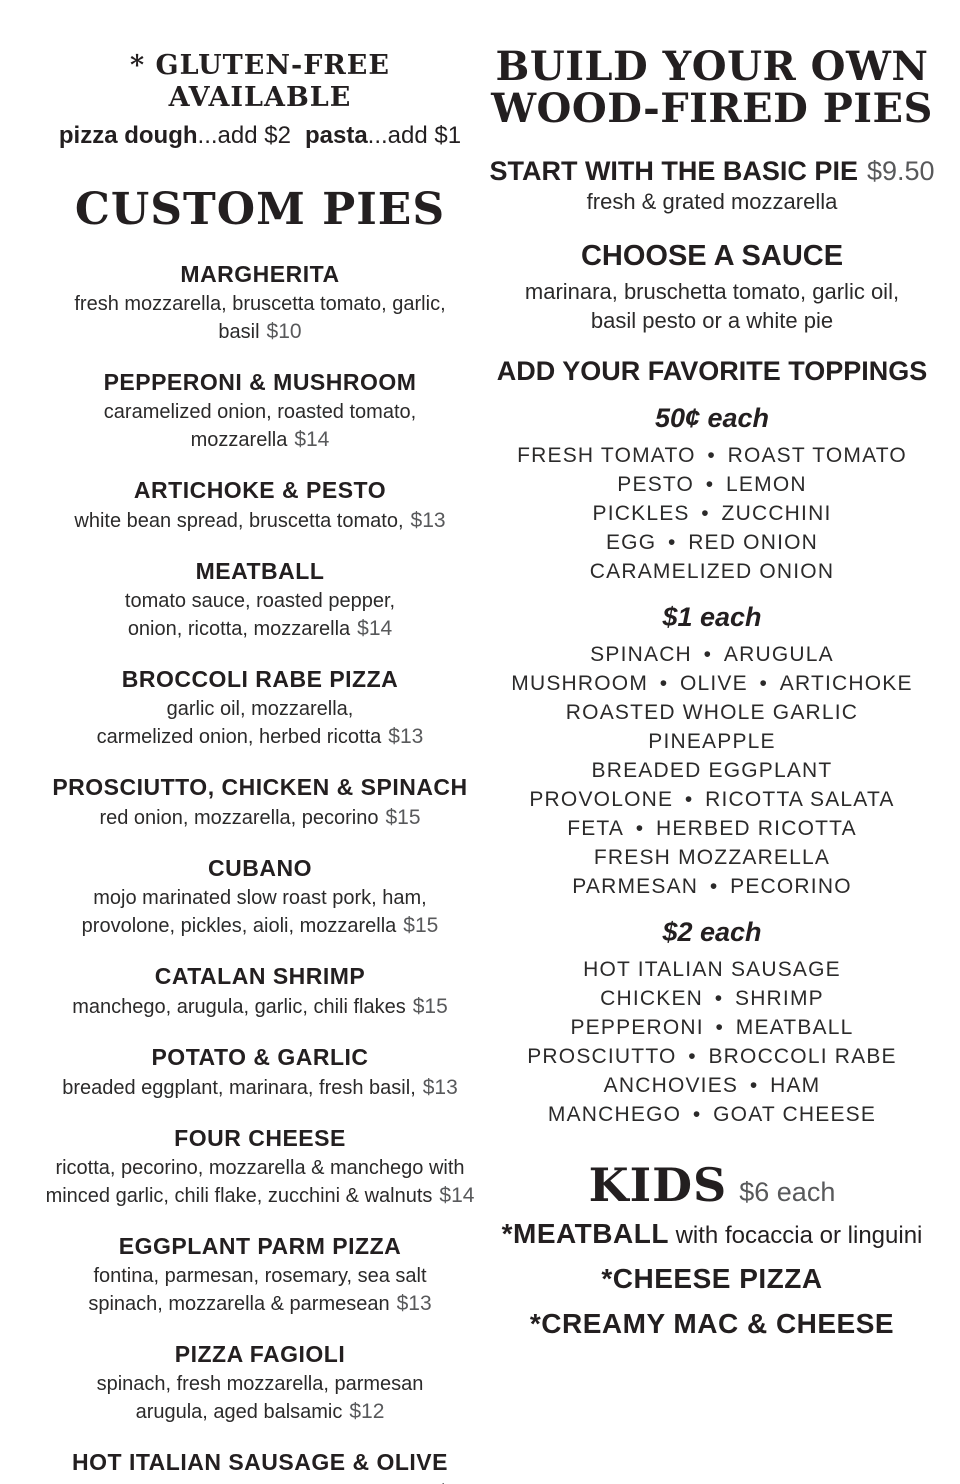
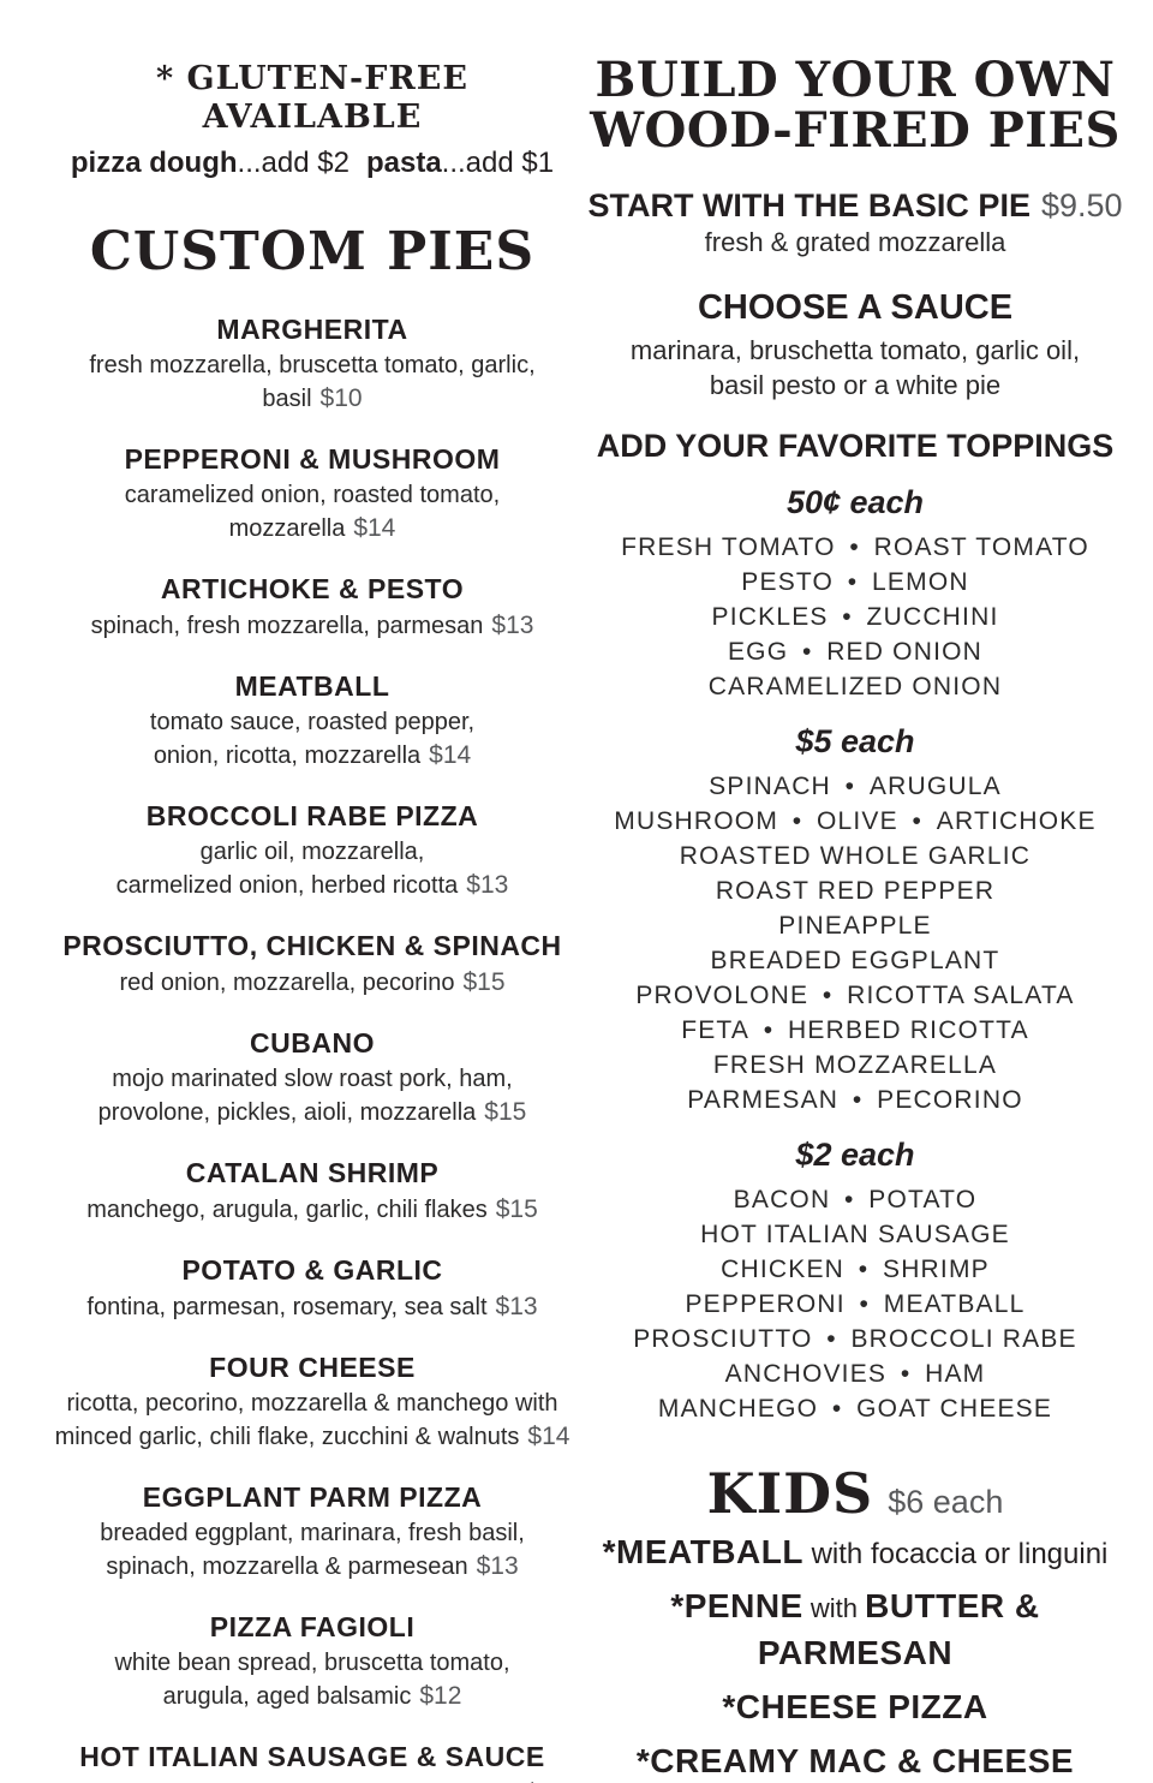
  * GLUTEN-FREE AVAILABLE
  pizza dough...add $2 pasta...add $1
  CUSTOM PIES
  MARGHERITA
  fresh mozzarella, bruscetta tomato, garlic, basil $10
  PEPPERONI & MUSHROOM
  caramelized onion, roasted tomato, mozzarella $14
  ARTICHOKE & PESTO
- white bean spread, bruscetta tomato, $13
+ spinach, fresh mozzarella, parmesan $13
  MEATBALL
  tomato sauce, roasted pepper,
  onion, ricotta, mozzarella $14
  BROCCOLI RABE PIZZA
  garlic oil, mozzarella,
  carmelized onion, herbed ricotta $13
  PROSCIUTTO, CHICKEN & SPINACH
  red onion, mozzarella, pecorino $15
  CUBANO
  mojo marinated slow roast pork, ham,
  provolone, pickles, aioli, mozzarella $15
  CATALAN SHRIMP
  manchego, arugula, garlic, chili flakes $15
  POTATO & GARLIC
- breaded eggplant, marinara, fresh basil, $13
+ fontina, parmesan, rosemary, sea salt $13
  FOUR CHEESE
  ricotta, pecorino, mozzarella & manchego with
  minced garlic, chili flake, zucchini & walnuts $14
  EGGPLANT PARM PIZZA
- fontina, parmesan, rosemary, sea salt
+ breaded eggplant, marinara, fresh basil,
  spinach, mozzarella & parmesean $13
  PIZZA FAGIOLI
- spinach, fresh mozzarella, parmesan
+ white bean spread, bruscetta tomato,
  arugula, aged balsamic $12
- HOT ITALIAN SAUSAGE & OLIVE
+ HOT ITALIAN SAUSAGE & SAUCE
  BUILD YOUR OWN
  WOOD-FIRED PIES
  START WITH THE BASIC PIE $9.50
  fresh & grated mozzarella
  CHOOSE A SAUCE
  marinara, bruschetta tomato, garlic oil,
  basil pesto or a white pie
  ADD YOUR FAVORITE TOPPINGS
  50¢ each
  FRESH TOMATO • ROAST TOMATO
  PESTO • LEMON
  PICKLES • ZUCCHINI
  EGG • RED ONION
  CARAMELIZED ONION
- $1 each
+ $5 each
  SPINACH • ARUGULA
  MUSHROOM • OLIVE • ARTICHOKE
  ROASTED WHOLE GARLIC
+ ROAST RED PEPPER
  PINEAPPLE
  BREADED EGGPLANT
  PROVOLONE • RICOTTA SALATA
  FETA • HERBED RICOTTA
  FRESH MOZZARELLA
  PARMESAN • PECORINO
  $2 each
+ BACON • POTATO
  HOT ITALIAN SAUSAGE
  CHICKEN • SHRIMP
  PEPPERONI • MEATBALL
  PROSCIUTTO • BROCCOLI RABE
  ANCHOVIES • HAM
  MANCHEGO • GOAT CHEESE
  KIDS $6 each
  *MEATBALL with focaccia or linguini
+ *PENNE with BUTTER & PARMESAN
  *CHEESE PIZZA
  *CREAMY MAC & CHEESE
